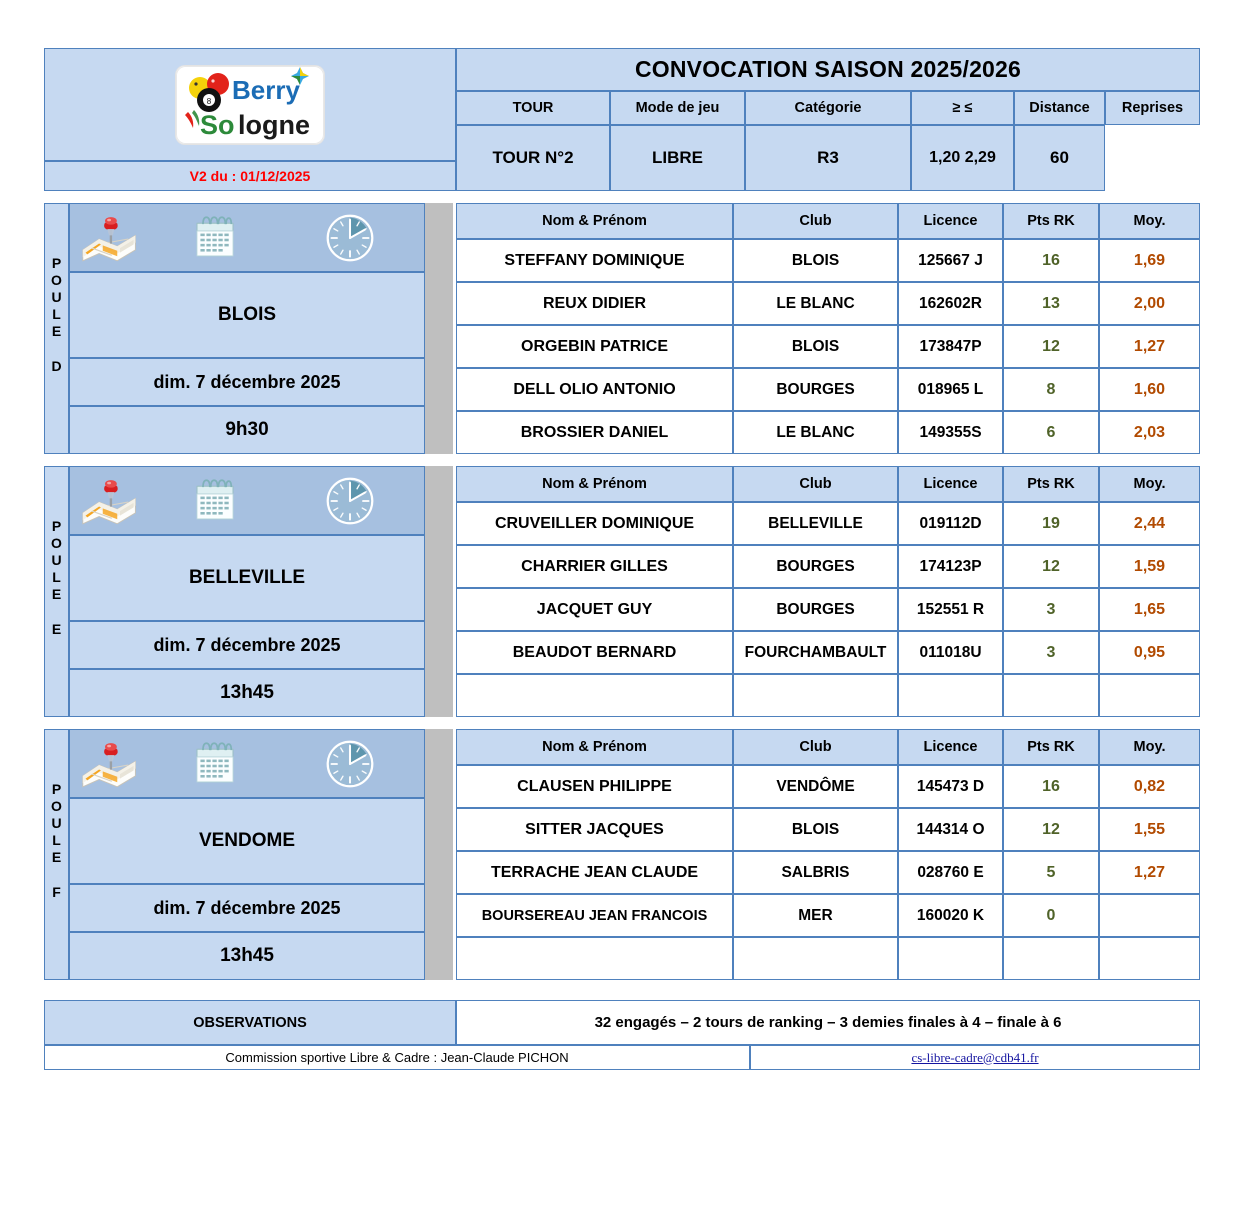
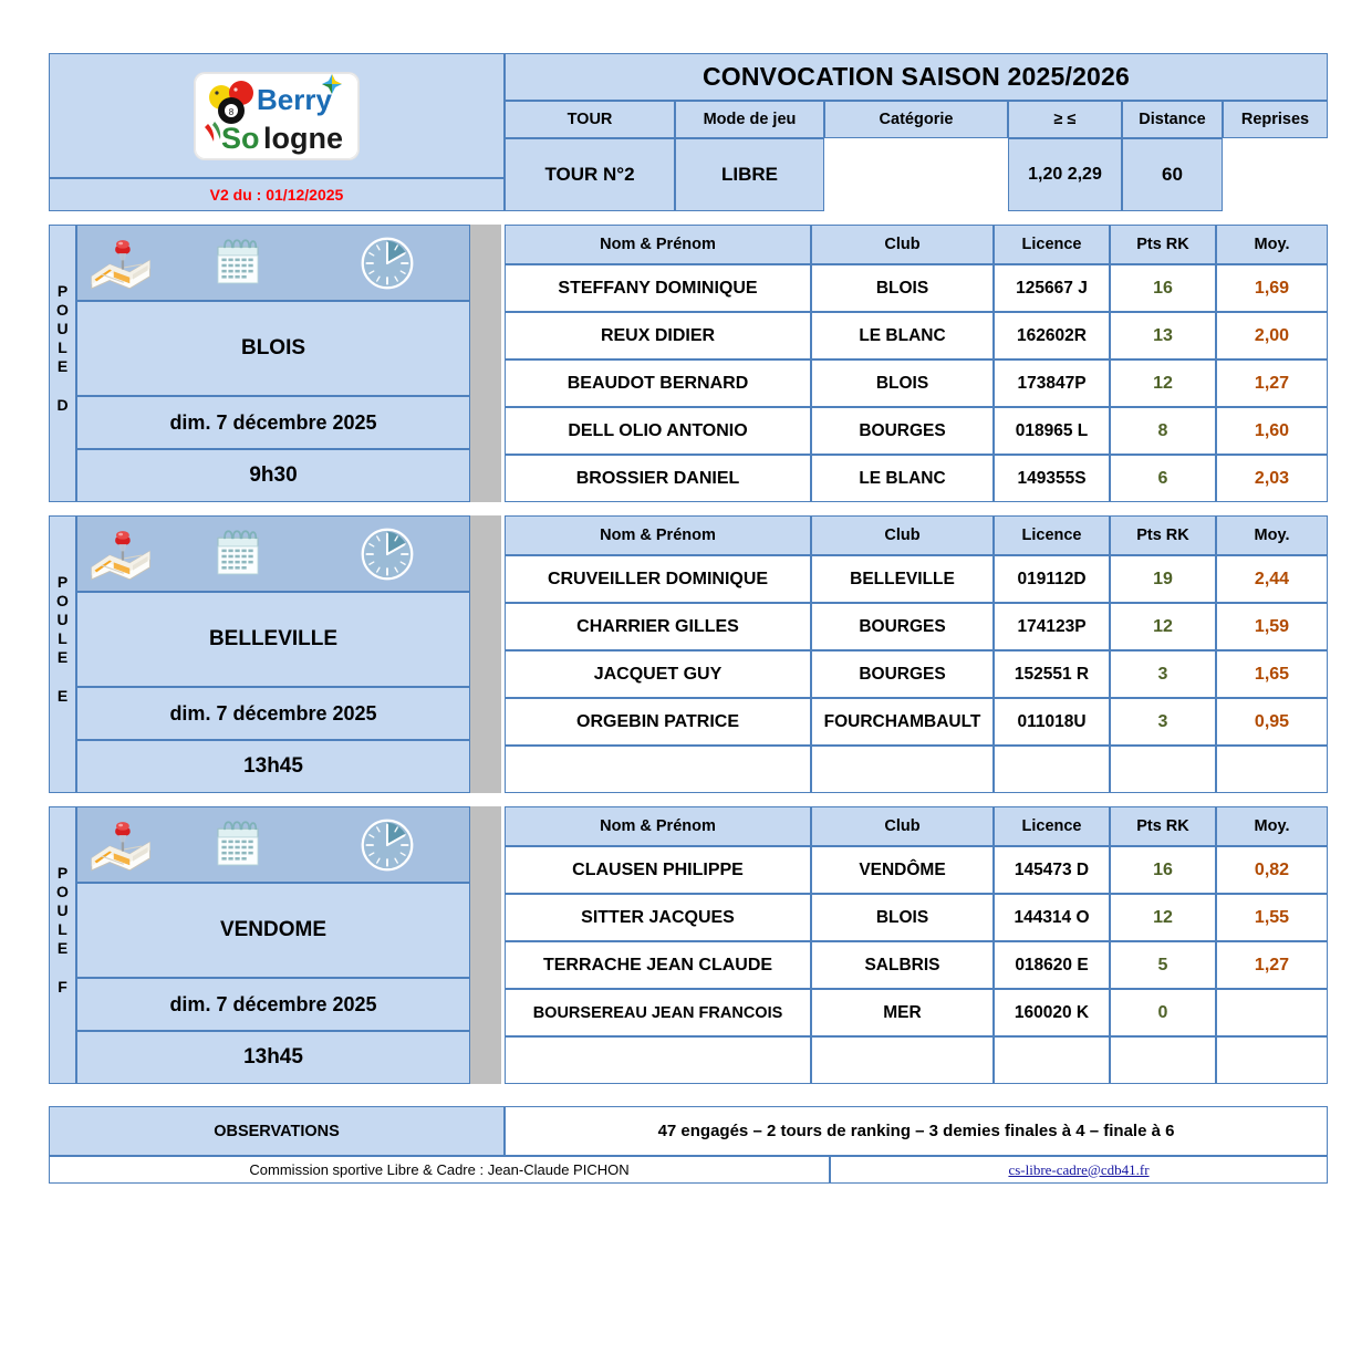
  8
  Berry
  So
  logne
  V2 du : 01/12/2025
  CONVOCATION SAISON 2025/2026
  TOUR
  Mode de jeu
  Catégorie
  ≥ ≤
  Distance
  Reprises
  TOUR N°2
  LIBRE
- R3
  1,20 2,29
  60
  P
  O
  U
  L
  E
  D
  BLOIS
  dim. 7 décembre 2025
  9h30
  Nom & Prénom
  Club
  Licence
  Pts RK
  Moy.
  STEFFANY DOMINIQUE
  BLOIS
  125667 J
  16
  1,69
  REUX DIDIER
  LE BLANC
  162602R
  13
  2,00
- ORGEBIN PATRICE
+ BEAUDOT BERNARD
  BLOIS
  173847P
  12
  1,27
  DELL OLIO ANTONIO
  BOURGES
  018965 L
  8
  1,60
  BROSSIER DANIEL
  LE BLANC
  149355S
  6
  2,03
  P
  O
  U
  L
  E
  E
  BELLEVILLE
  dim. 7 décembre 2025
  13h45
  Nom & Prénom
  Club
  Licence
  Pts RK
  Moy.
  CRUVEILLER DOMINIQUE
  BELLEVILLE
  019112D
  19
  2,44
  CHARRIER GILLES
  BOURGES
  174123P
  12
  1,59
  JACQUET GUY
  BOURGES
  152551 R
  3
  1,65
- BEAUDOT BERNARD
+ ORGEBIN PATRICE
  FOURCHAMBAULT
  011018U
  3
  0,95
  P
  O
  U
  L
  E
  F
  VENDOME
  dim. 7 décembre 2025
  13h45
  Nom & Prénom
  Club
  Licence
  Pts RK
  Moy.
  CLAUSEN PHILIPPE
  VENDÔME
  145473 D
  16
  0,82
  SITTER JACQUES
  BLOIS
  144314 O
  12
  1,55
  TERRACHE JEAN CLAUDE
  SALBRIS
- 028760 E
+ 018620 E
  5
  1,27
  BOURSEREAU JEAN FRANCOIS
  MER
  160020 K
  0
  OBSERVATIONS
- 32 engagés – 2 tours de ranking – 3 demies finales à 4 – finale à 6
+ 47 engagés – 2 tours de ranking – 3 demies finales à 4 – finale à 6
  Commission sportive Libre & Cadre : Jean-Claude PICHON
  cs-libre-cadre@cdb41.fr
